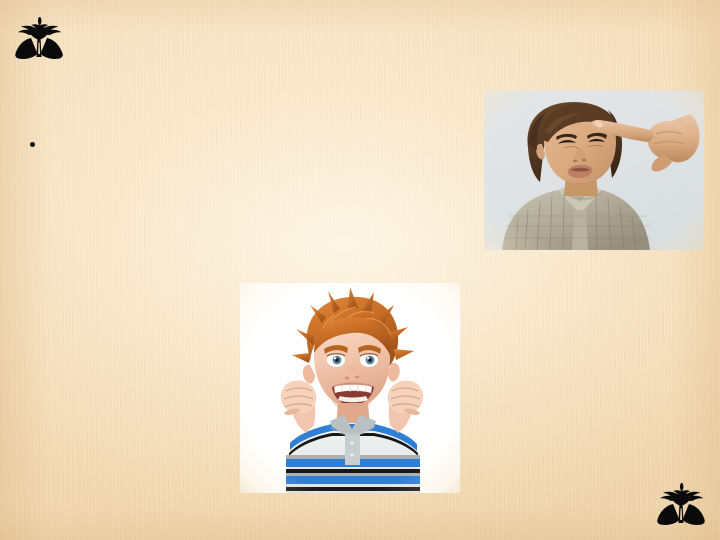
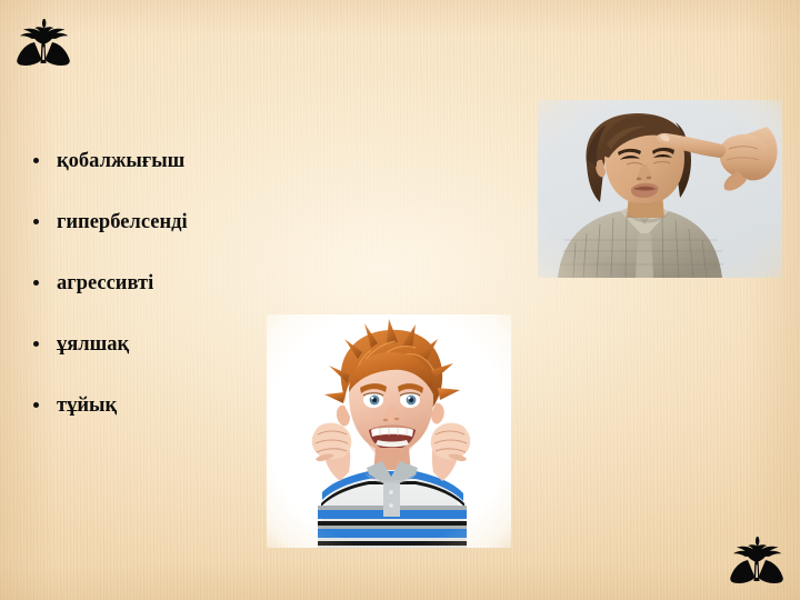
+ қобалжығыш
+ гипербелсенді
+ агрессивті
+ ұялшақ
+ тұйық
